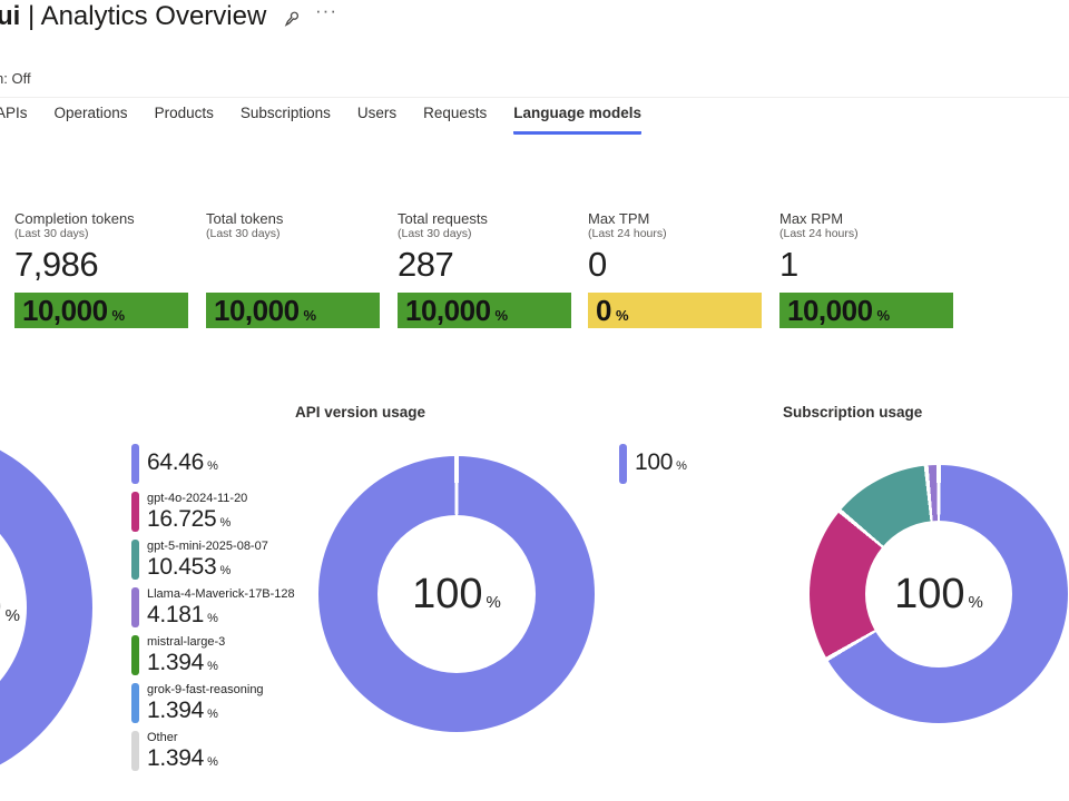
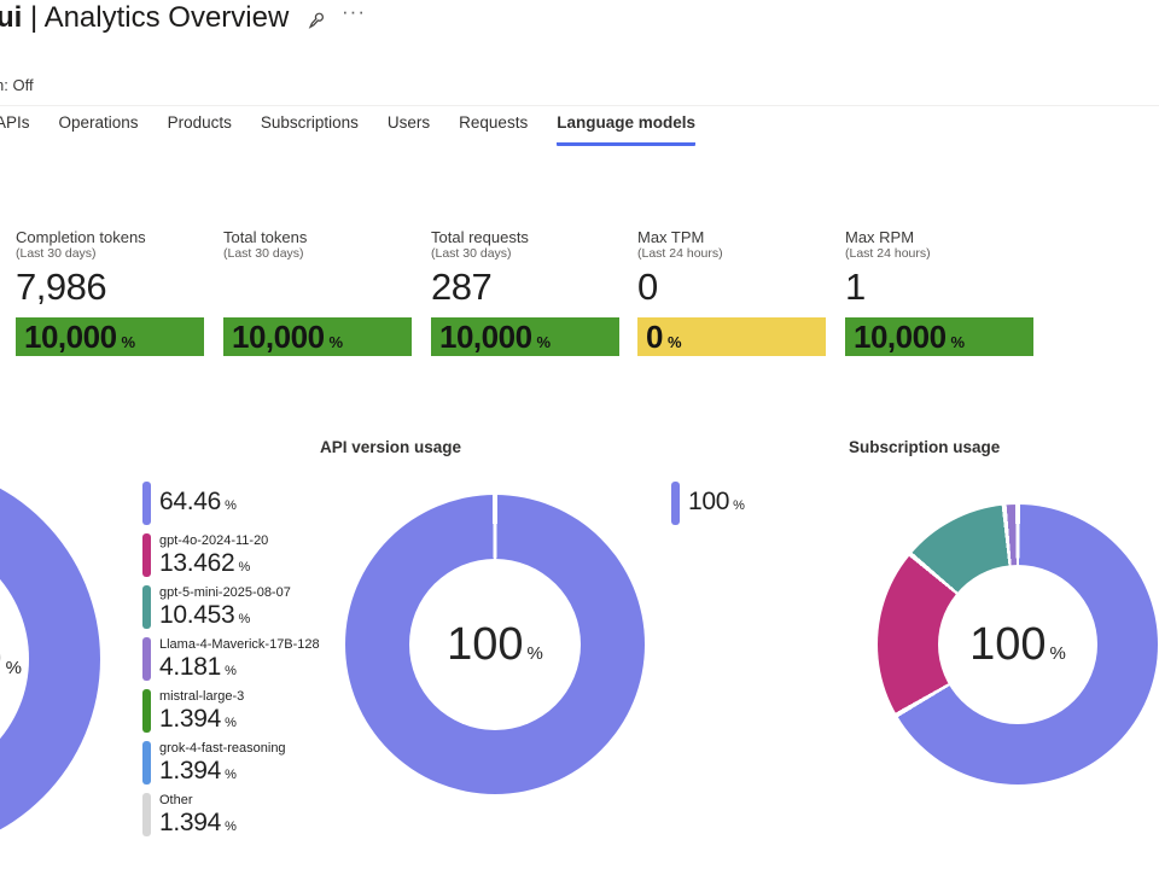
  ui | Analytics Overview
  ···
  : Off
  APIs
  Operations
  Products
  Subscriptions
  Users
  Requests
  Language models
  Completion tokens
  (Last 30 days)
  7,986
  10,000
  %
  Total tokens
  (Last 30 days)
  10,000
  %
  Total requests
  (Last 30 days)
  287
  10,000
  %
  Max TPM
  (Last 24 hours)
  0
  0
  %
  Max RPM
  (Last 24 hours)
  1
  10,000
  %
  %
  64.46
  %
  gpt-4o-2024-11-20
- 16.725
+ 13.462
  %
  gpt-5-mini-2025-08-07
  10.453
  %
  Llama-4-Maverick-17B-128
  4.181
  %
  mistral-large-3
  1.394
  %
- grok-9-fast-reasoning
+ grok-4-fast-reasoning
  1.394
  %
  Other
  1.394
  %
  API version usage
  100
  %
  100
  %
  Subscription usage
  100
  %
